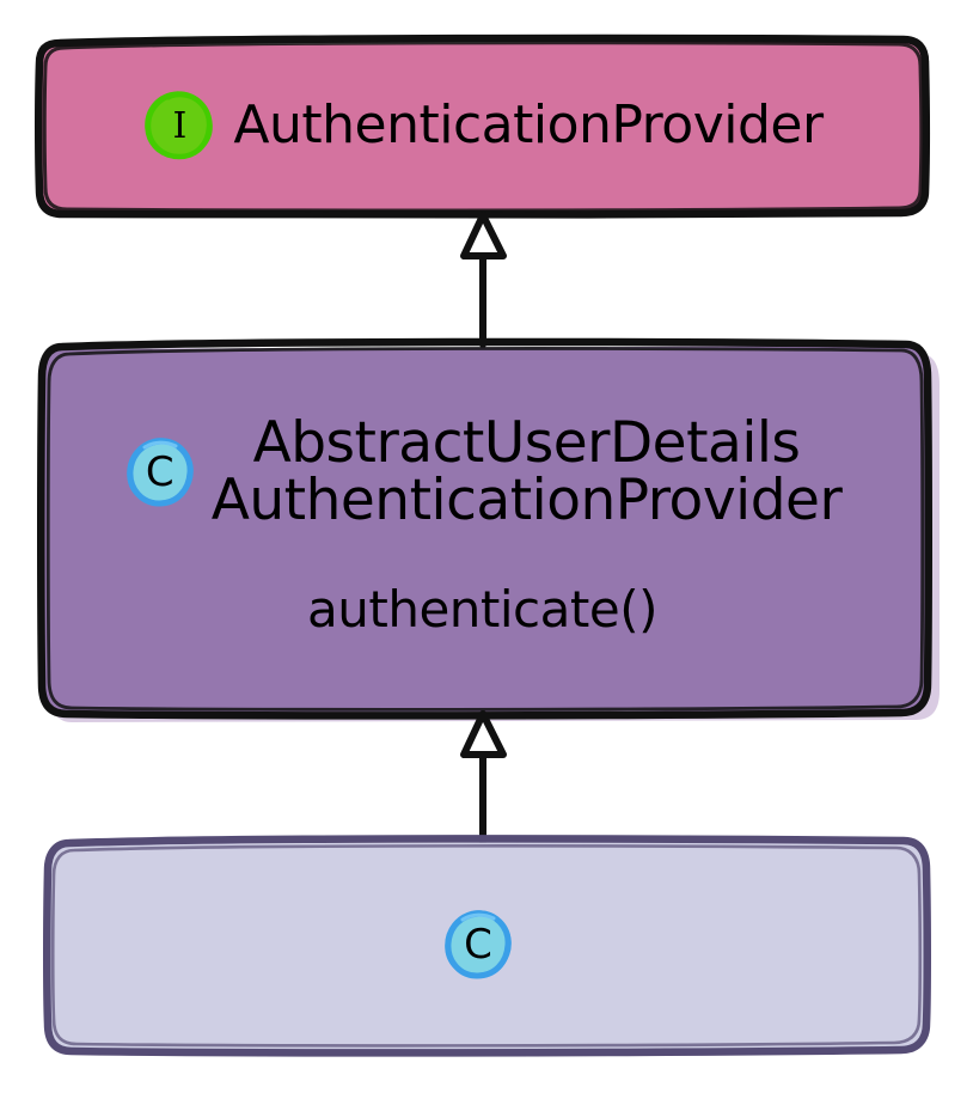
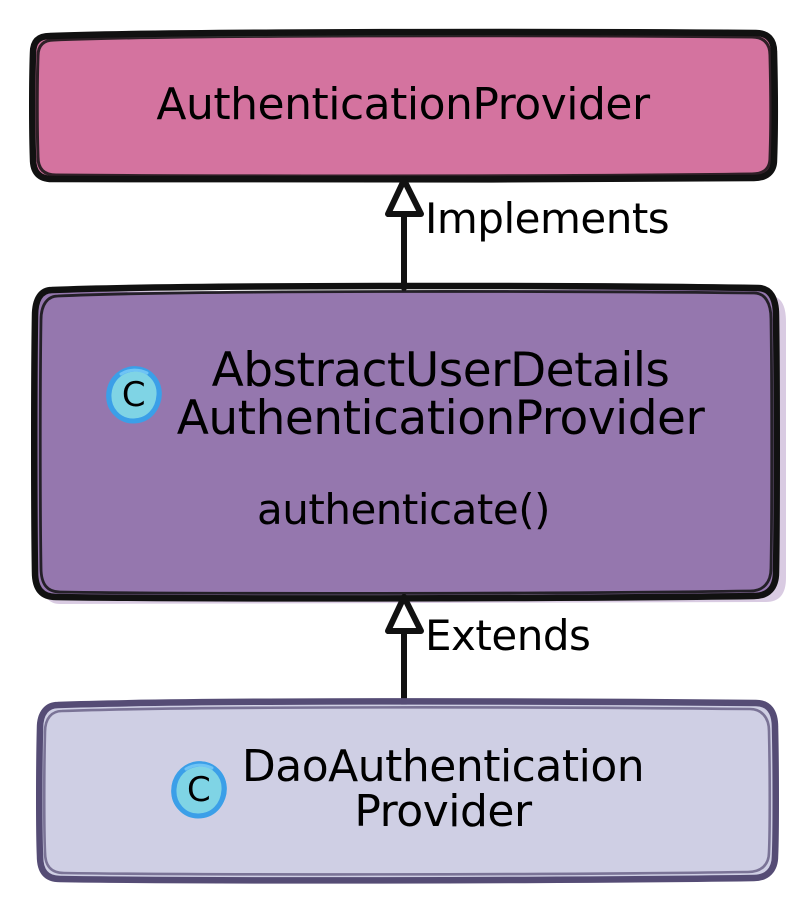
- I
  AuthenticationProvider
  C
  AbstractUserDetails
  AuthenticationProvider
  authenticate()
  C
+ DaoAuthentication
+ Provider
+ Implements
+ Extends
